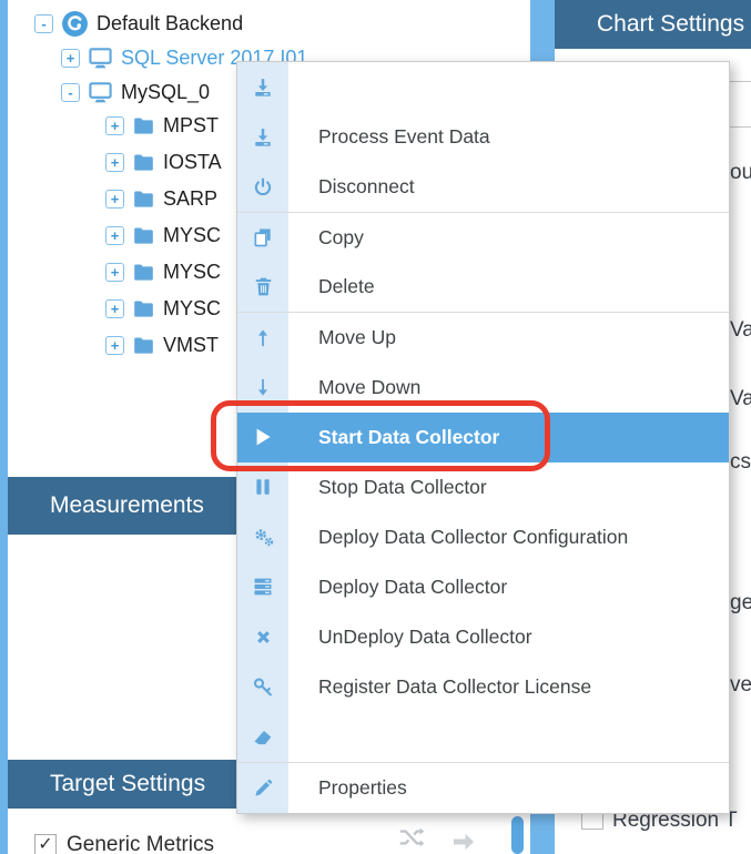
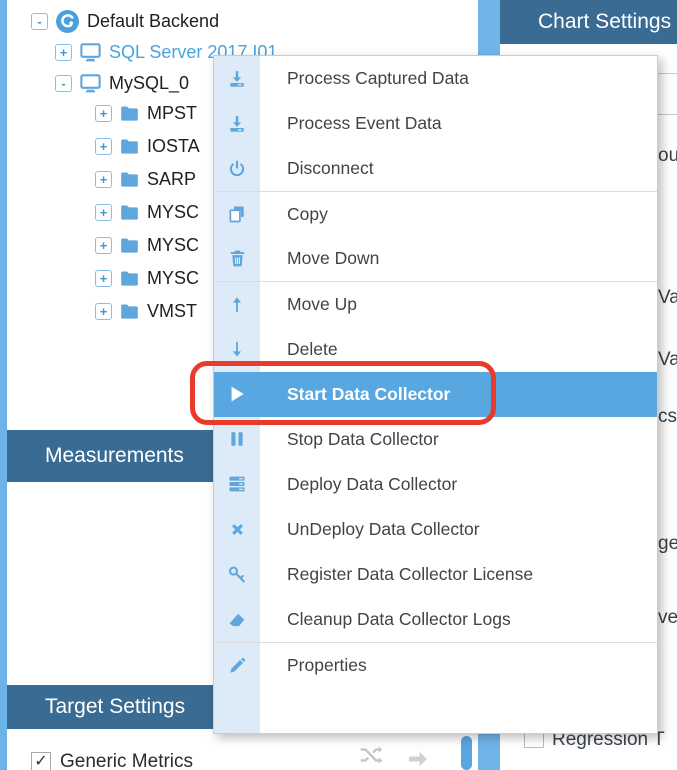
  -
  Default Backend
  +
  SQL Server 2017 I01
  -
  MySQL_0
  +
  MPST
  +
  IOSTA
  +
  SARP
  +
  MYSC
  +
  MYSC
  +
  MYSC
  +
  VMST
  Measurements
  Target Settings
  Chart Settings
  ✓
  Generic Metrics
  ou
  Va
  Va
  cs
  ge
  ve
  Regression T
+ Process Captured Data
  Process Event Data
  Disconnect
  Copy
- Delete
+ Move Down
  Move Up
- Move Down
+ Delete
  Start Data Collector
  Stop Data Collector
- Deploy Data Collector Configuration
  Deploy Data Collector
  UnDeploy Data Collector
  Register Data Collector License
+ Cleanup Data Collector Logs
  Properties
